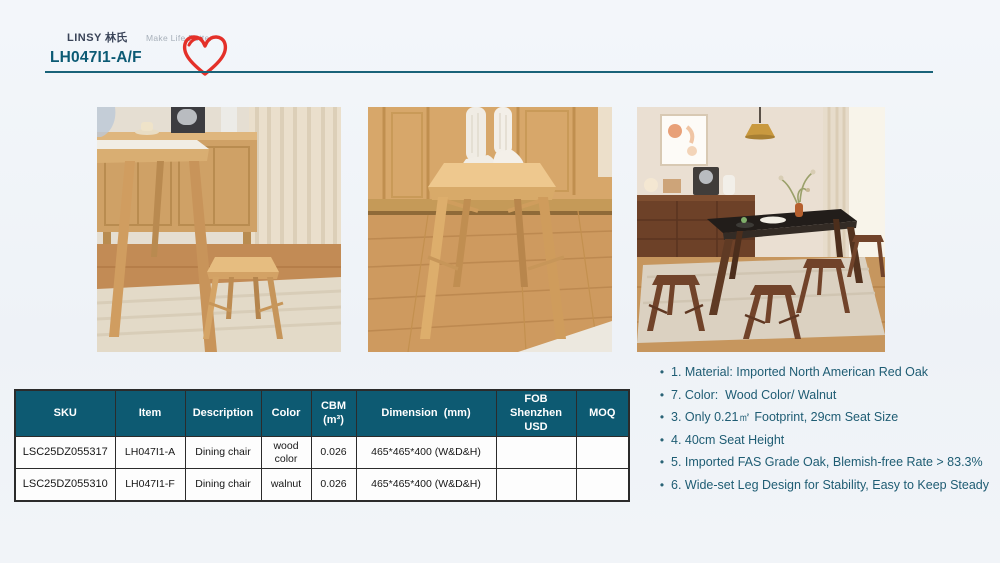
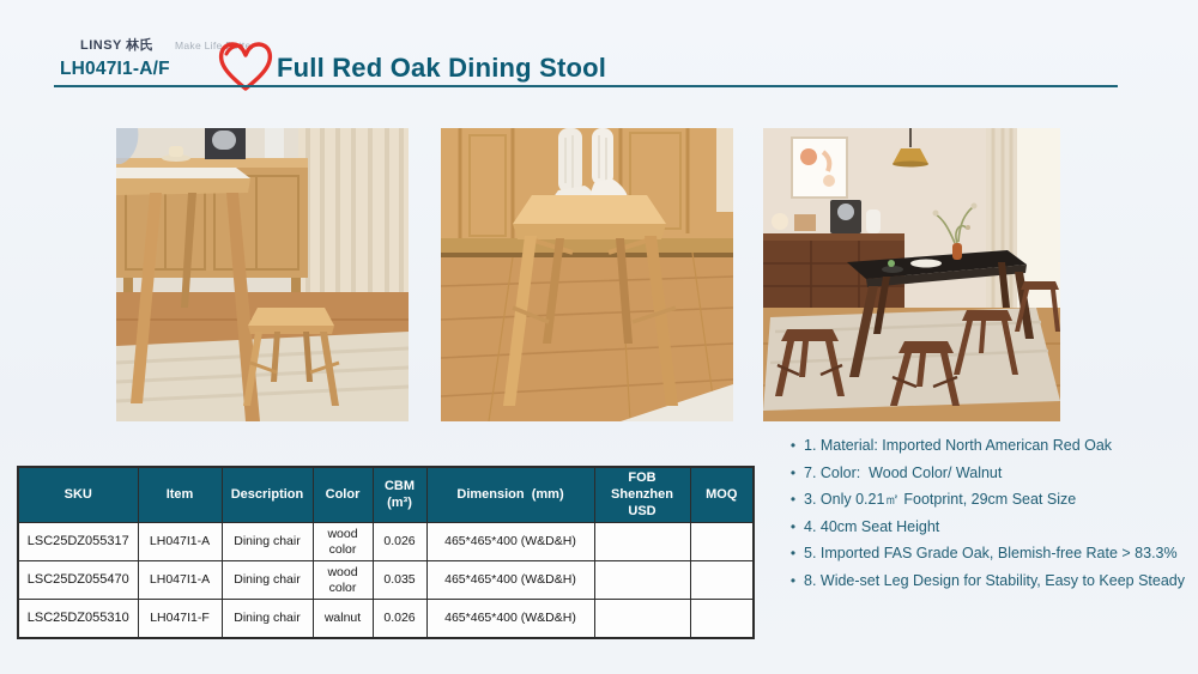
  LINSY 林氏
  Make Lifete
  LH047I1-A/F
+ Full Red Oak Dining Stool
  SKU	Item	Description	Color	CBM (m³)	Dimension (mm)	FOB Shenzhen USD	MOQ
  LSC25DZ055317	LH047I1-A	Dining chair	wood color	0.026	465*465*400 (W&D&H)
+ LSC25DZ055470	LH047I1-A	Dining chair	wood color	0.035	465*465*400 (W&D&H)
  LSC25DZ055310	LH047I1-F	Dining chair	walnut	0.026	465*465*400 (W&D&H)
  •
  1. Material: Imported North American Red Oak
  •
  7. Color: Wood Color/ Walnut
  •
  3. Only 0.21㎡ Footprint, 29cm Seat Size
  •
  4. 40cm Seat Height
  •
  5. Imported FAS Grade Oak, Blemish-free Rate > 83.3%
  •
- 6. Wide-set Leg Design for Stability, Easy to Keep Steady
+ 8. Wide-set Leg Design for Stability, Easy to Keep Steady
